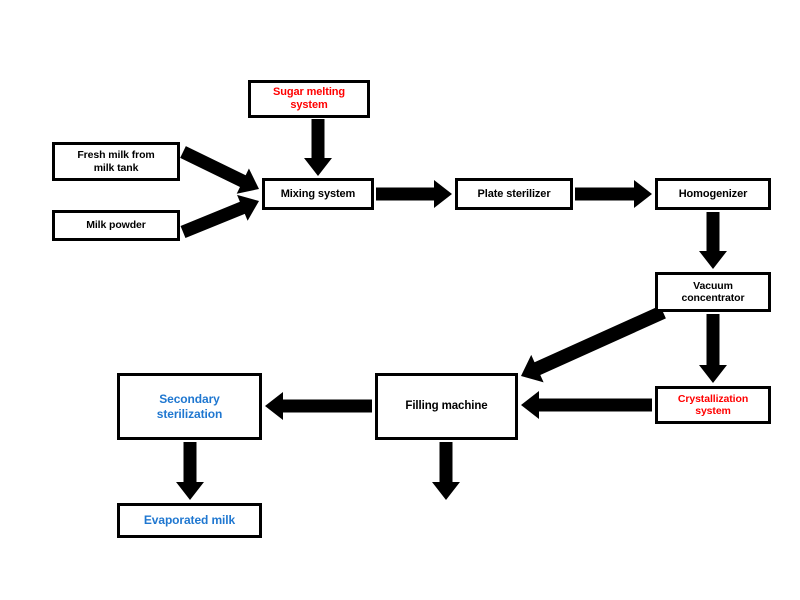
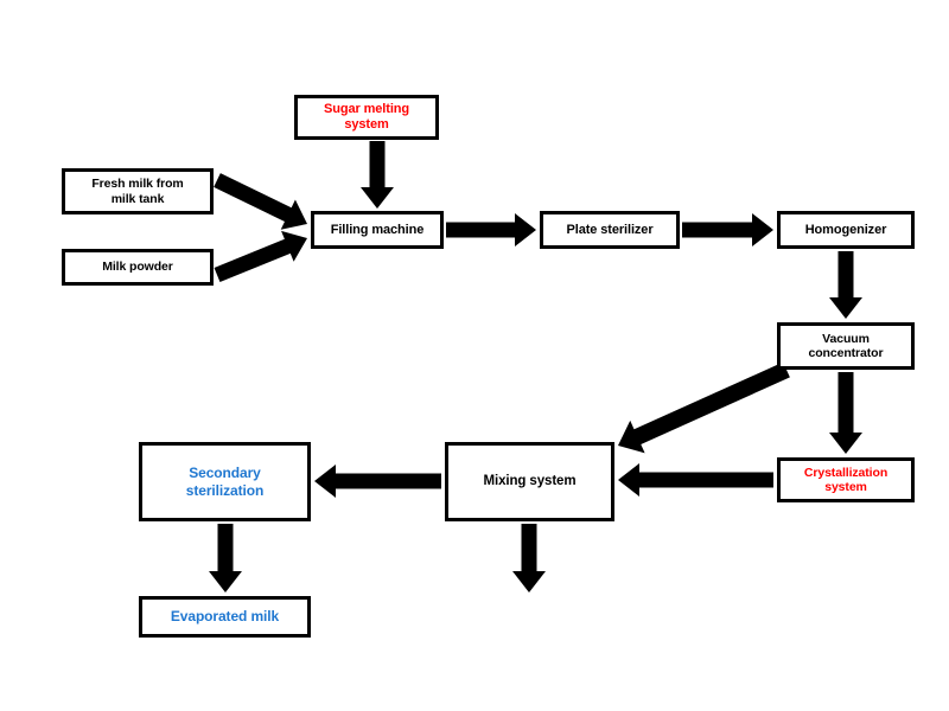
  Sugar melting
  system
  Fresh milk from
  milk tank
  Milk powder
- Mixing system
+ Filling machine
  Plate sterilizer
  Homogenizer
  Vacuum
  concentrator
  Crystallization
  system
- Filling machine
+ Mixing system
  Secondary
  sterilization
  Evaporated milk
